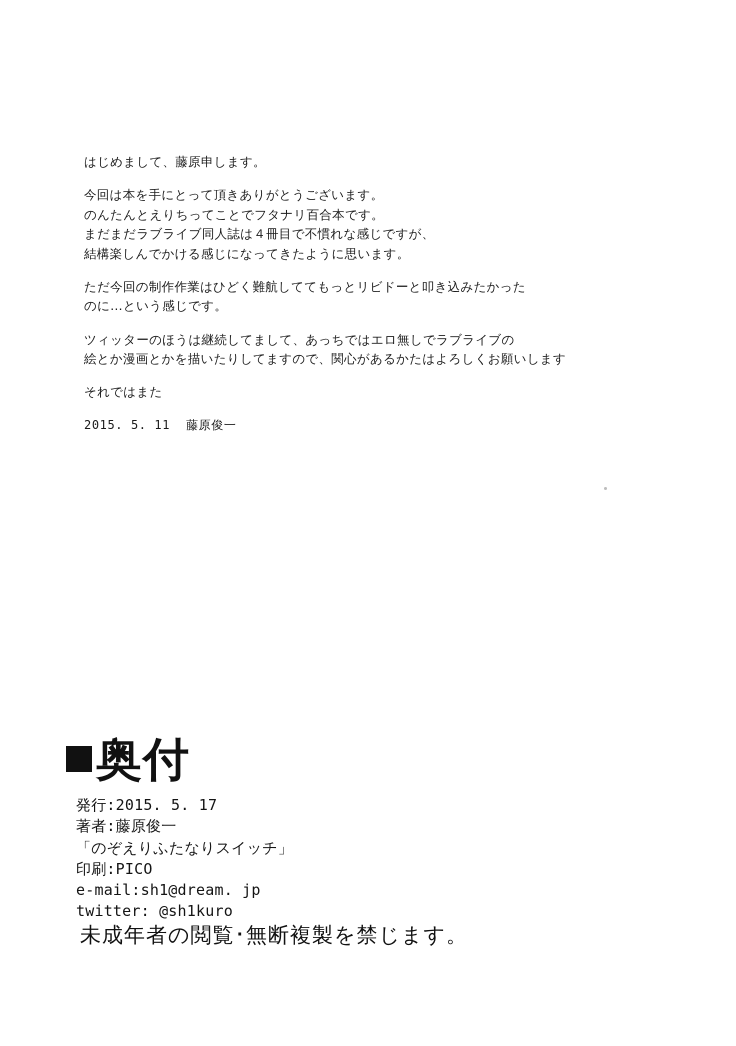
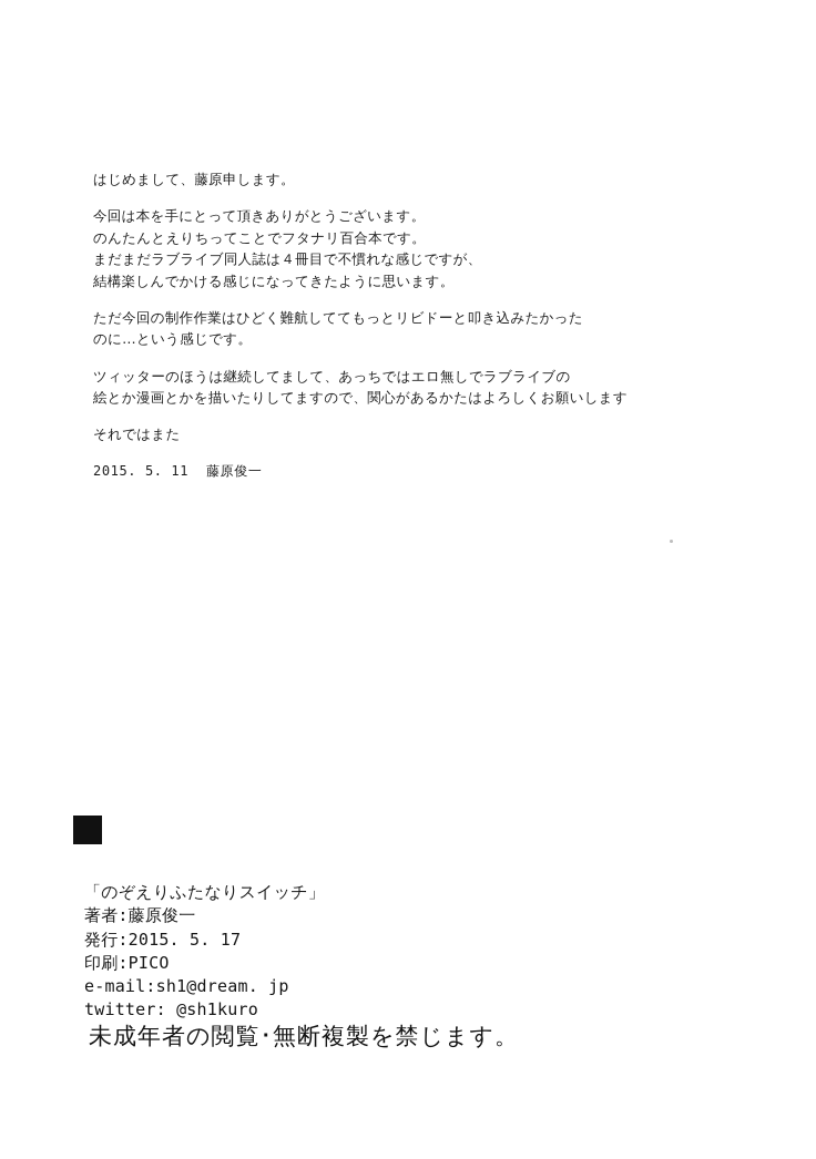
  はじめまして、藤原申します。
  今回は本を手にとって頂きありがとうございます。
  のんたんとえりちってことでフタナリ百合本です。
  まだまだラブライブ同人誌は４冊目で不慣れな感じですが、
  結構楽しんでかける感じになってきたように思います。
  ただ今回の制作作業はひどく難航しててもっとリビドーと叩き込みたかった
  のに…という感じです。
  ツィッターのほうは継続してまして、あっちではエロ無しでラブライブの
  絵とか漫画とかを描いたりしてますので、関心があるかたはよろしくお願いします
  それではまた
  2015. 5. 11 藤原俊一
- 奥付
- 発行:2015. 5. 17
+ 「のぞえりふたなりスイッチ」
  著者:藤原俊一
- 「のぞえりふたなりスイッチ」
+ 発行:2015. 5. 17
  印刷:PICO
  e-mail:sh1@dream. jp
  twitter: @sh1kuro
  未成年者の閲覧･無断複製を禁じます。
